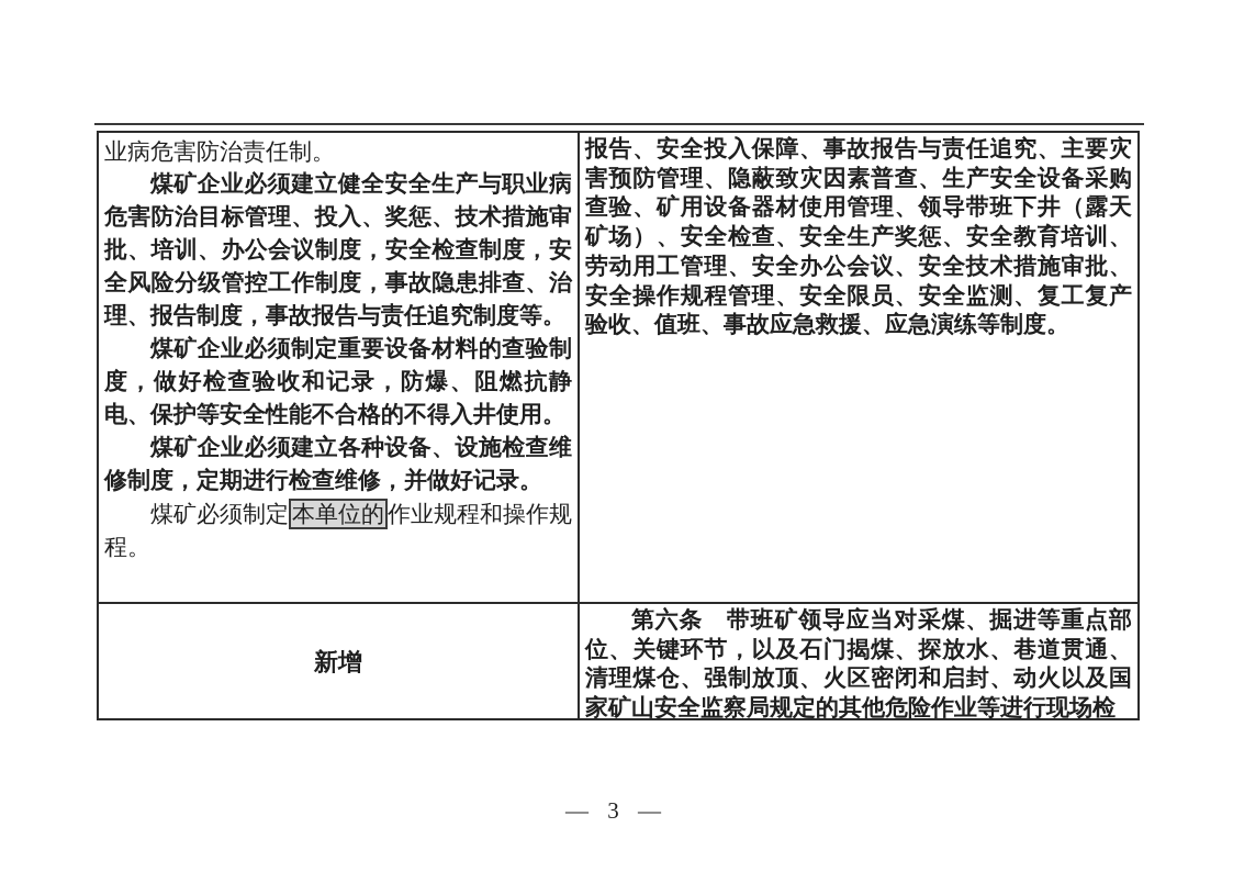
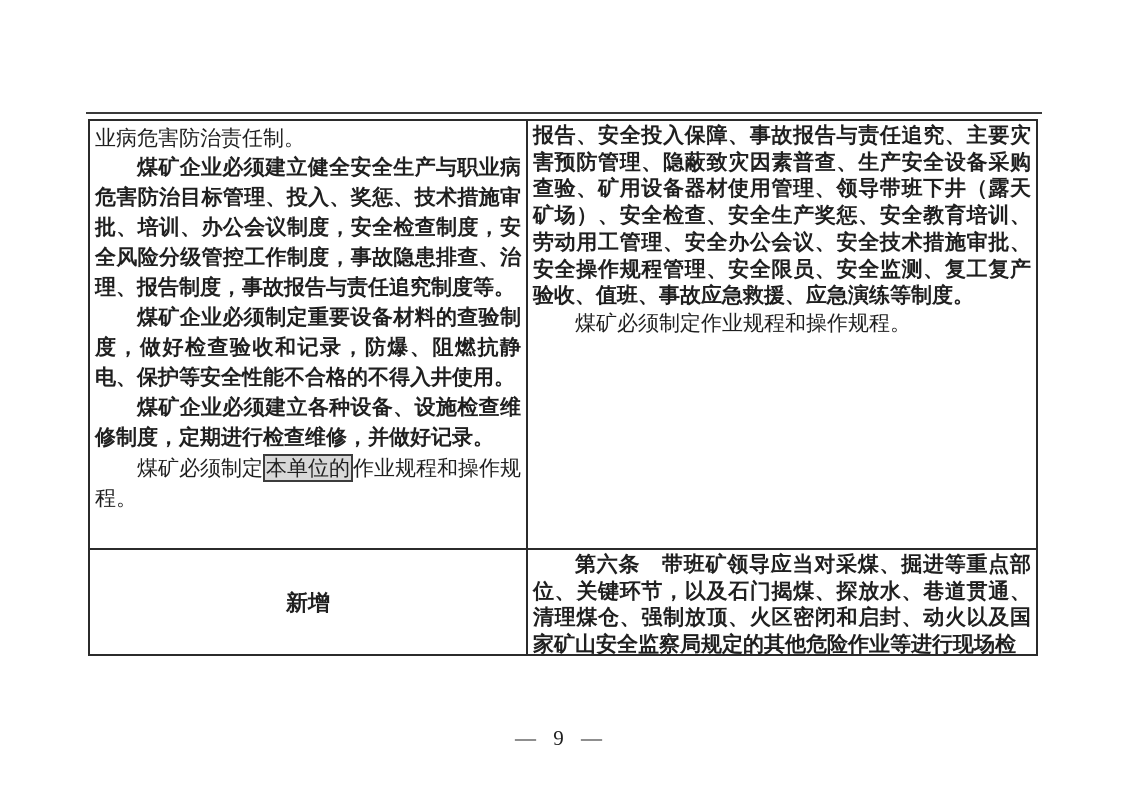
  业病危害防治责任制。
  煤矿企业必须建立健全安全生产与职业病危害防治目标管理、投入、奖惩、技术措施审批、培训、办公会议制度，安全检查制度，安全风险分级管控工作制度，事故隐患排查、治理、报告制度，事故报告与责任追究制度等。
  煤矿企业必须制定重要设备材料的查验制度，做好检查验收和记录，防爆、阻燃抗静电、保护等安全性能不合格的不得入井使用。
  煤矿企业必须建立各种设备、设施检查维修制度，定期进行检查维修，并做好记录。
  煤矿必须制定 本单位的 作业规程和操作规程。
  报告、安全投入保障、事故报告与责任追究、主要灾害预防管理、隐蔽致灾因素普查、生产安全设备采购查验、矿用设备器材使用管理、领导带班下井（露天矿场）、安全检查、安全生产奖惩、安全教育培训、劳动用工管理、安全办公会议、安全技术措施审批、安全操作规程管理、安全限员、安全监测、复工复产验收、值班、事故应急救援、应急演练等制度。
+ 煤矿必须制定作业规程和操作规程。
  新增
  第六条 带班矿领导应当对采煤、掘进等重点部位、关键环节，以及石门揭煤、探放水、巷道贯通、清理煤仓、强制放顶、火区密闭和启封、动火以及国家矿山安全监察局规定的其他危险作业等进行现场检
- — 3 —
+ — 9 —
